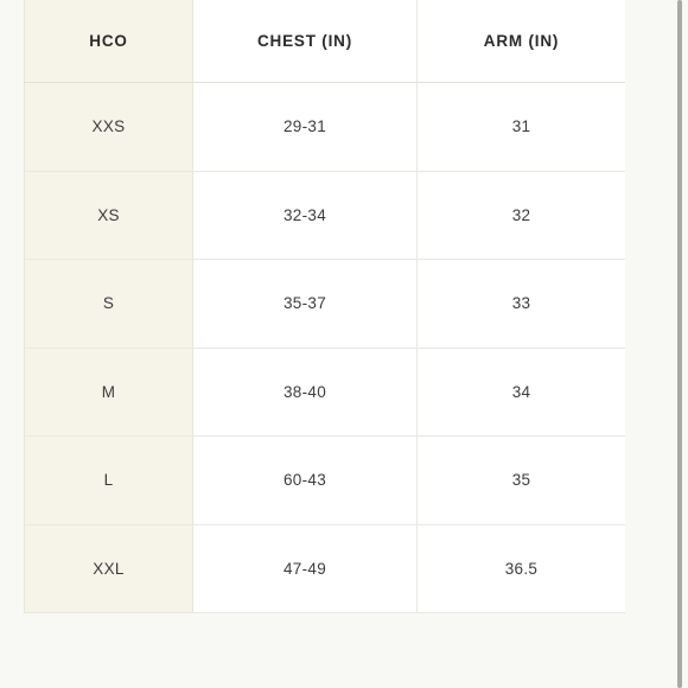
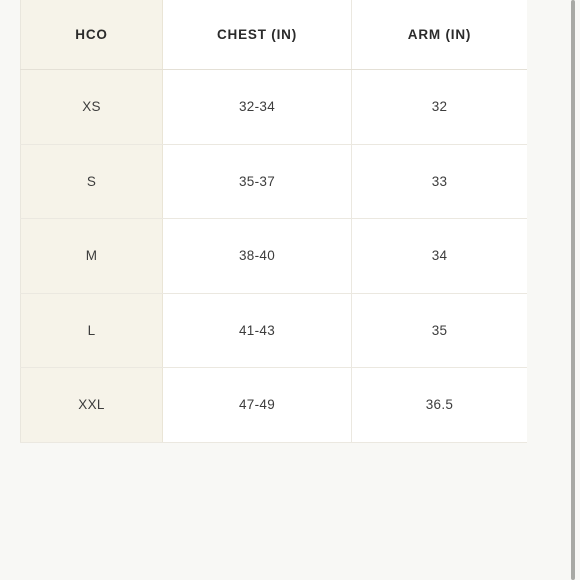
  HCO	CHEST (IN)	ARM (IN)
- XXS	29-31	31
  XS	32-34	32
  S	35-37	33
  M	38-40	34
- L	60-43	35
+ L	41-43	35
  XXL	47-49	36.5
